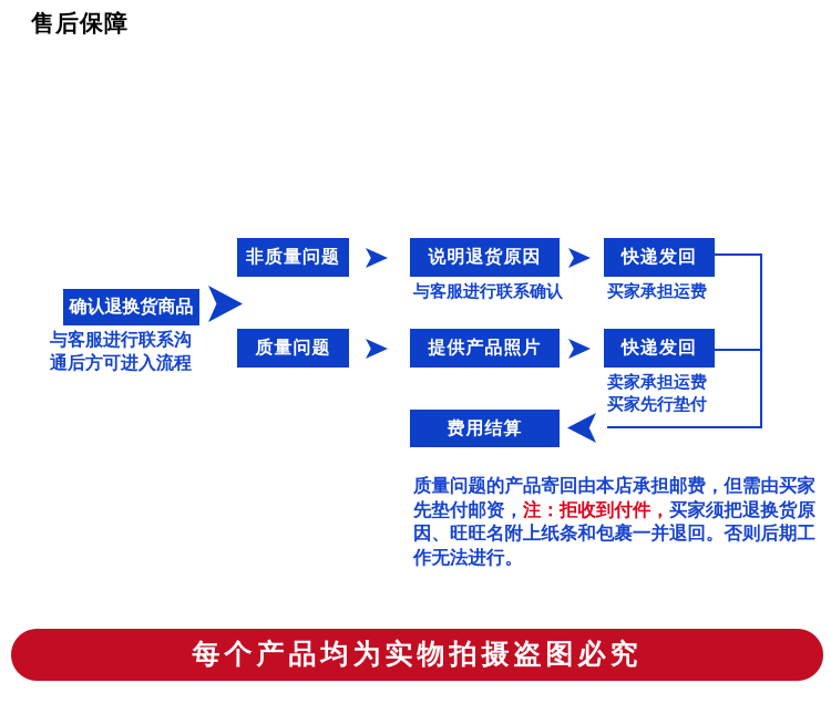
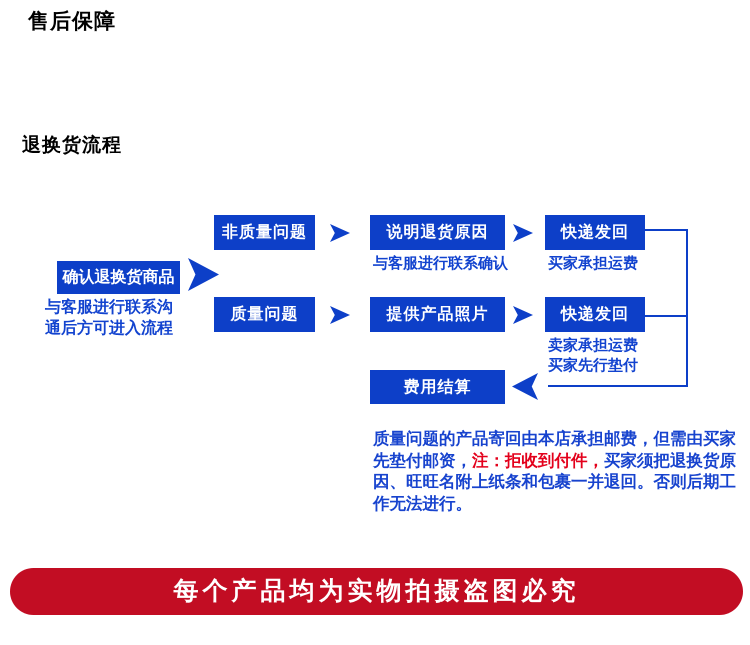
  售后保障
+ 退换货流程
  确认退换货商品
  与客服进行联系沟通后方可进入流程
  非质量问题
  说明退货原因
  与客服进行联系确认
  快递发回
  买家承担运费
  质量问题
  提供产品照片
  快递发回
  卖家承担运费
  买家先行垫付
  费用结算
  质量问题的产品寄回由本店承担邮费，但需由买家先垫付邮资，注：拒收到付件，买家须把退换货原因、旺旺名附上纸条和包裹一并退回。否则后期工作无法进行。
  每个产品均为实物拍摄盗图必究
